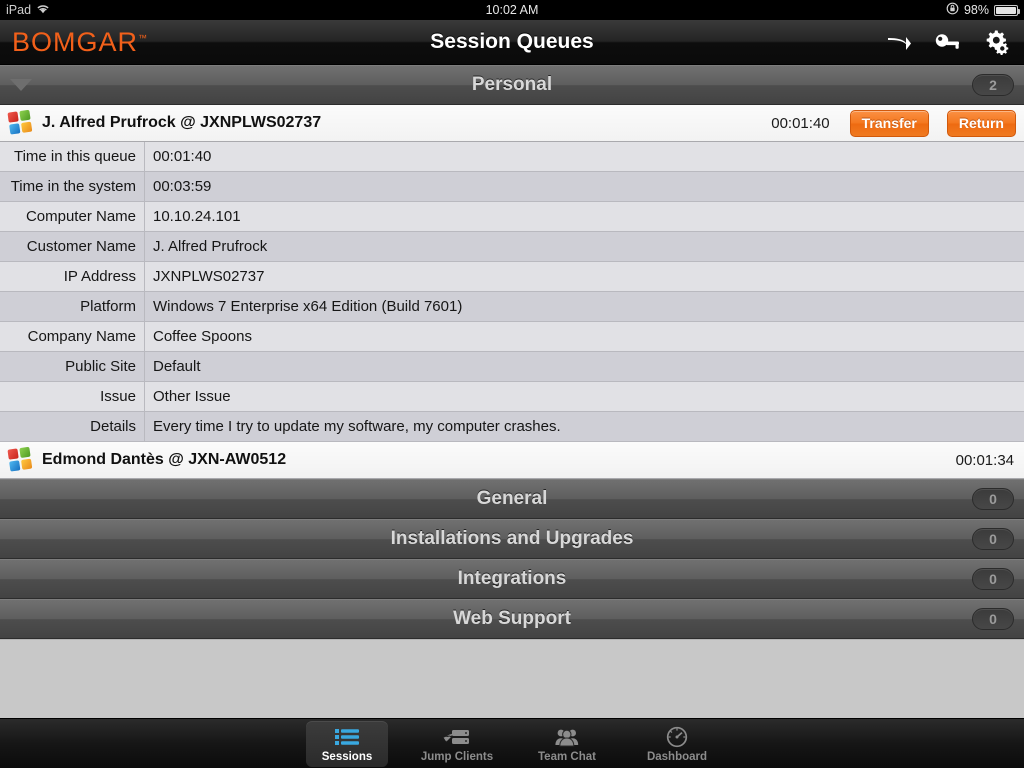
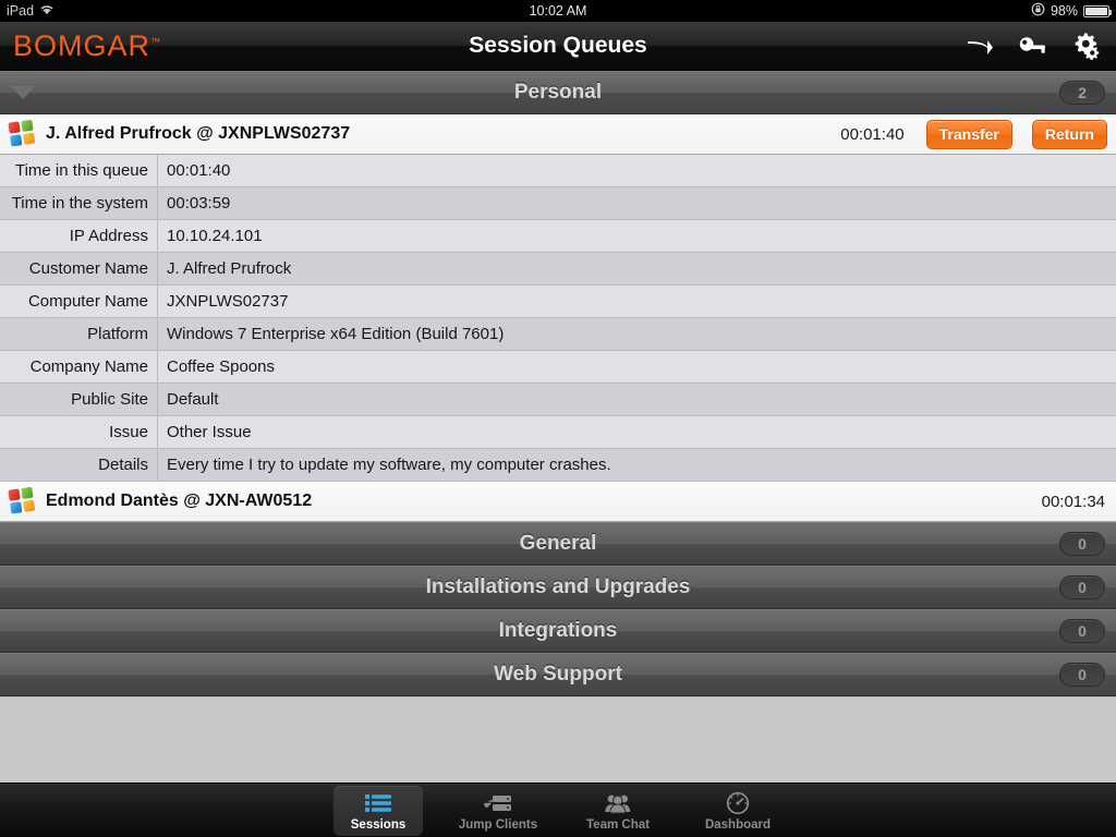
  iPad
  10:02 AM
  98%
  BOMGAR™
  Session Queues
  Personal
  2
  J. Alfred Prufrock @ JXNPLWS02737
  00:01:40
  Transfer
  Return
  Time in this queue
  00:01:40
  Time in the system
  00:03:59
- Computer Name
+ IP Address
  10.10.24.101
  Customer Name
  J. Alfred Prufrock
- IP Address
+ Computer Name
  JXNPLWS02737
  Platform
  Windows 7 Enterprise x64 Edition (Build 7601)
  Company Name
  Coffee Spoons
  Public Site
  Default
  Issue
  Other Issue
  Details
  Every time I try to update my software, my computer crashes.
  Edmond Dantès @ JXN-AW0512
  00:01:34
  General
  0
  Installations and Upgrades
  0
  Integrations
  0
  Web Support
  0
  Sessions
  Jump Clients
  Team Chat
  Dashboard
